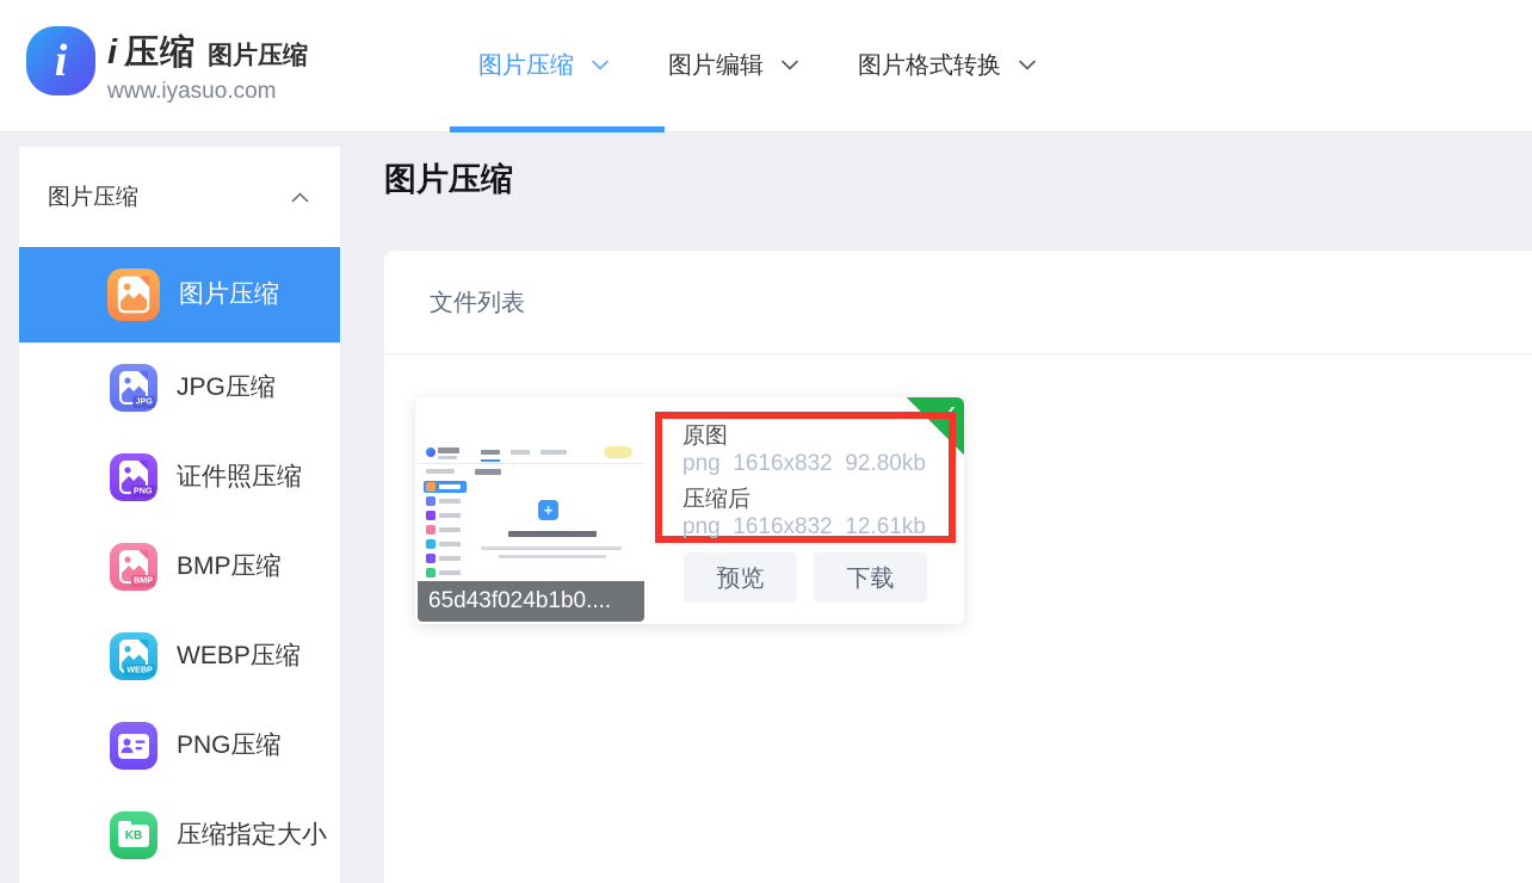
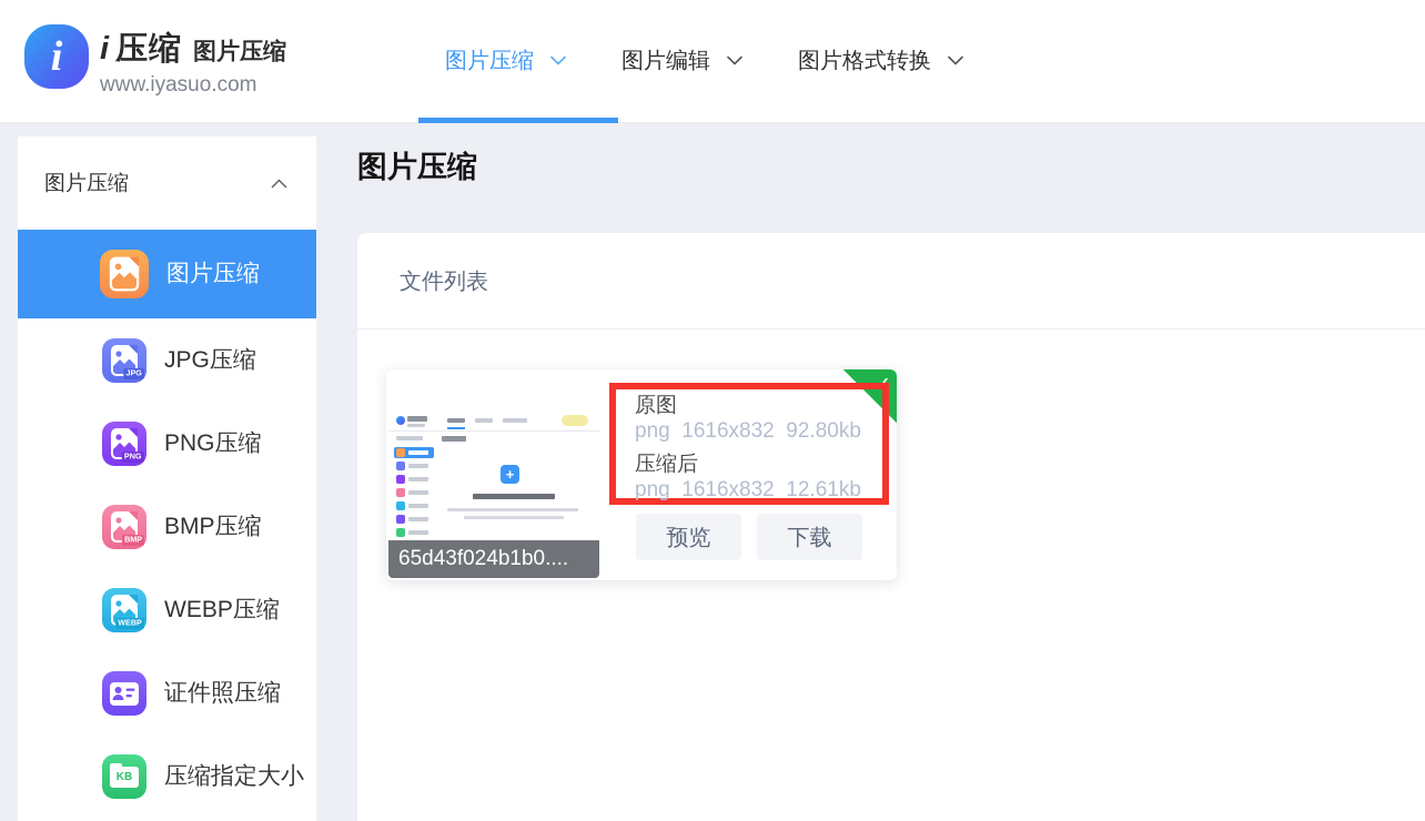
  i
  i
  压缩
  图片压缩
  www.iyasuo.com
  图片压缩
  图片编辑
  图片格式转换
  图片压缩
  图片压缩
  JPG
  JPG压缩
  PNG
- 证件照压缩
+ PNG压缩
  BMP
  BMP压缩
  WEBP
  WEBP压缩
- PNG压缩
+ 证件照压缩
  KB
  压缩指定大小
  图片压缩
  文件列表
  ✓
  +
  65d43f024b1b0....
  原图
  png 1616x832 92.80kb
  压缩后
  png 1616x832 12.61kb
  预览
  下载
